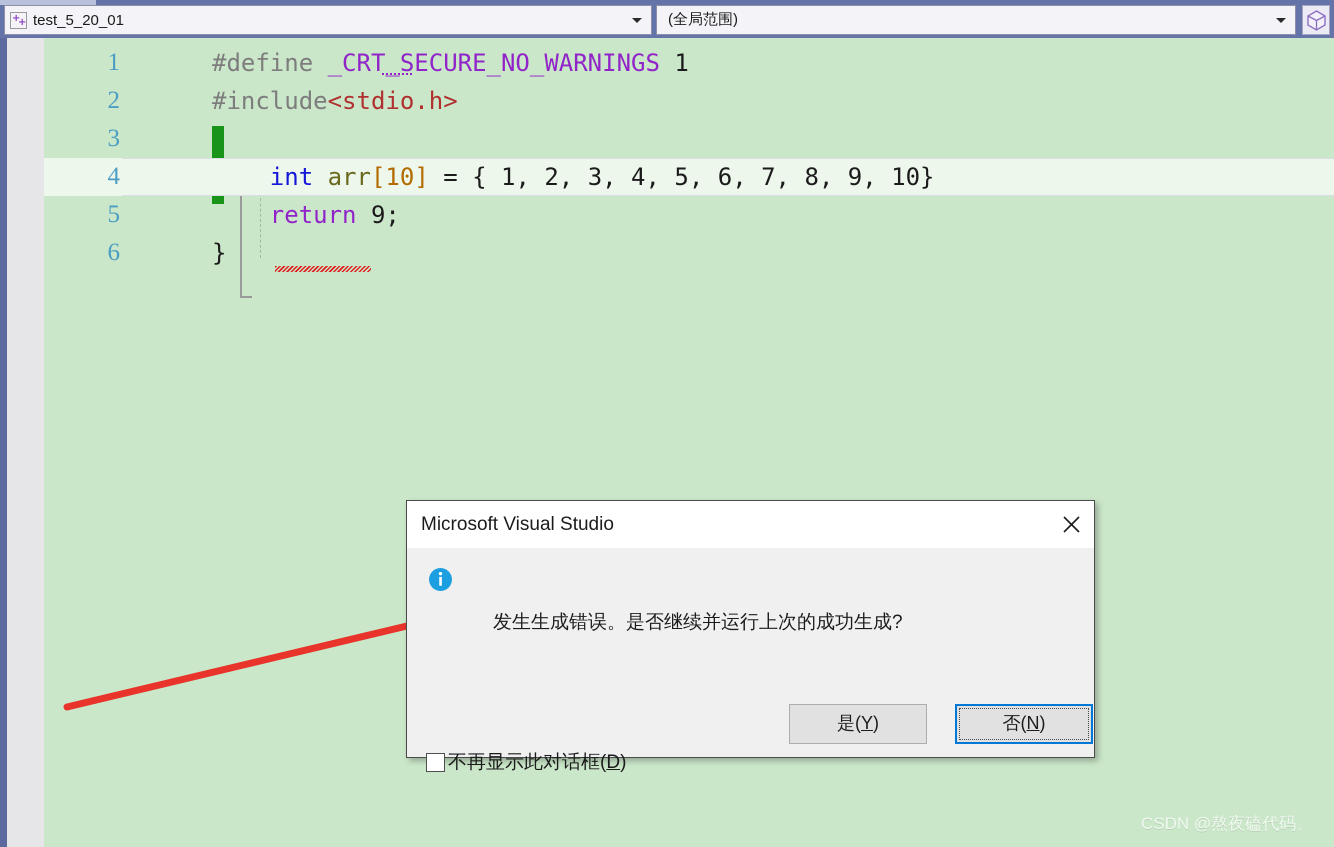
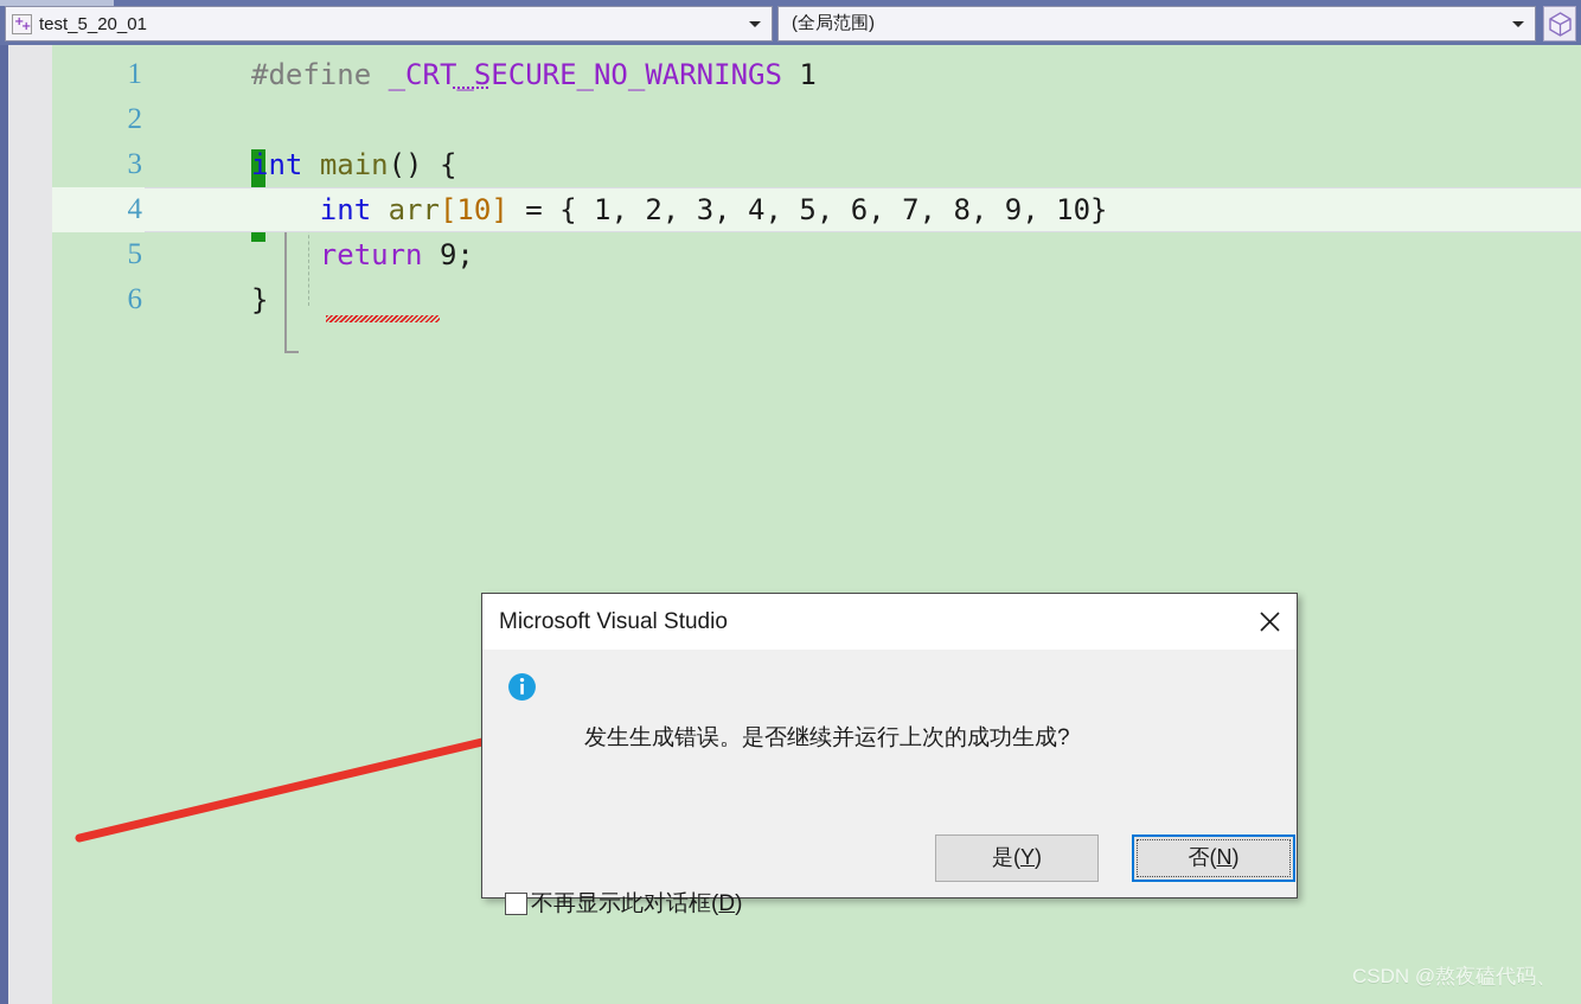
  test_5_20_01
  (全局范围)
  1
  #define _CRT_SECURE_NO_WARNINGS 1
  2
- #include<stdio.h>
  3
+ int main() {
  4
  int arr[10] = { 1, 2, 3, 4, 5, 6, 7, 8, 9, 10}
  5
  return 9;
  6
  }
  Microsoft Visual Studio
  发生生成错误。是否继续并运行上次的成功生成?
  是(Y)
  否(N)
  不再显示此对话框(D)
  CSDN @熬夜磕代码、
